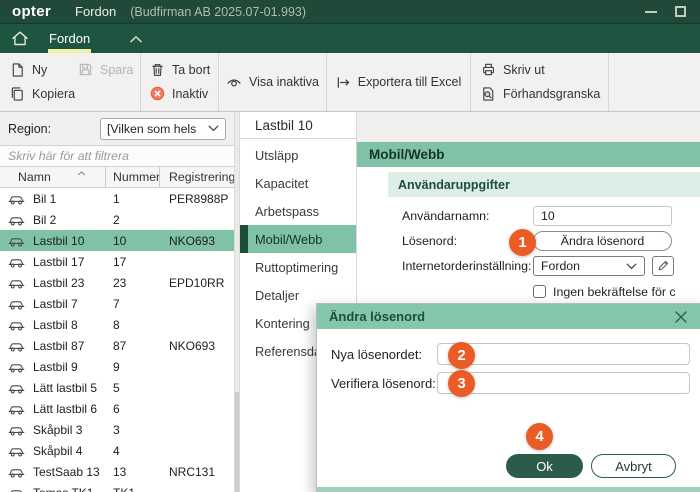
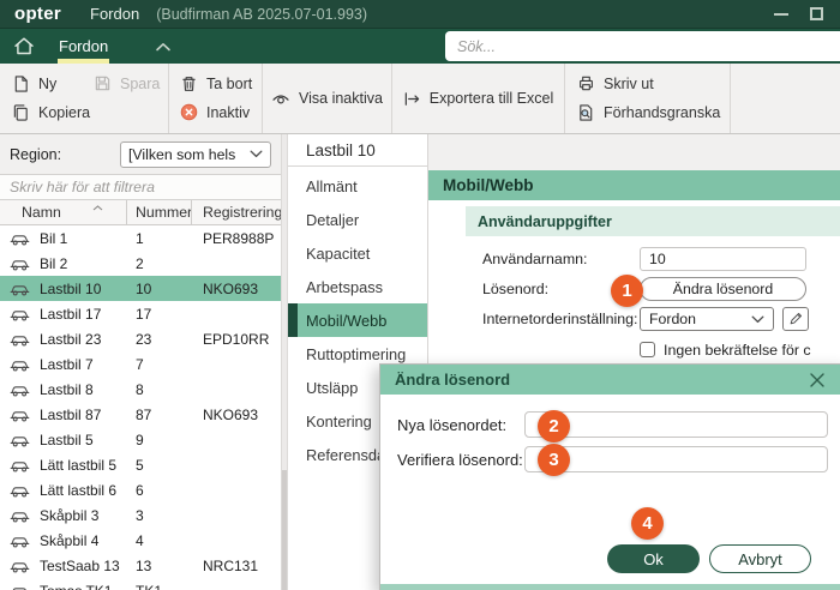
  opter
  Fordon
  (Budfirman AB 2025.07-01.993)
  Fordon
+ Sök...
  Ny
  Spara
  Kopiera
  Ta bort
  Inaktiv
  Visa inaktiva
  Exportera till Excel
  Skriv ut
  Förhandsgranska
  Region:
  [Vilken som hels
  Skriv här för att filtrera
  Namn
  Nummer
  Registrering
  Bil 1
  1
  PER8988P
  Bil 2
  2
  Lastbil 10
  10
  NKO693
  Lastbil 17
  17
  Lastbil 23
  23
  EPD10RR
  Lastbil 7
  7
  Lastbil 8
  8
  Lastbil 87
  87
  NKO693
- Lastbil 9
+ Lastbil 5
  9
  Lätt lastbil 5
  5
  Lätt lastbil 6
  6
  Skåpbil 3
  3
  Skåpbil 4
  4
  TestSaab 13
  13
  NRC131
  Lastbil 10
+ Allmänt
- Utsläpp
+ Detaljer
  Kapacitet
  Arbetspass
  Mobil/Webb
  Ruttoptimering
- Detaljer
+ Utsläpp
  Kontering
  Referensd
  Mobil/Webb
  Användaruppgifter
  Användarnamn:
  10
  Lösenord:
  Ändra lösenord
  Internetorderinställning:
  Fordon
  Ingen bekräftelse för c
  Ändra lösenord
  Nya lösenordet:
  Verifiera lösenord:
  Ok
  Avbryt
  1
  2
  3
  4
